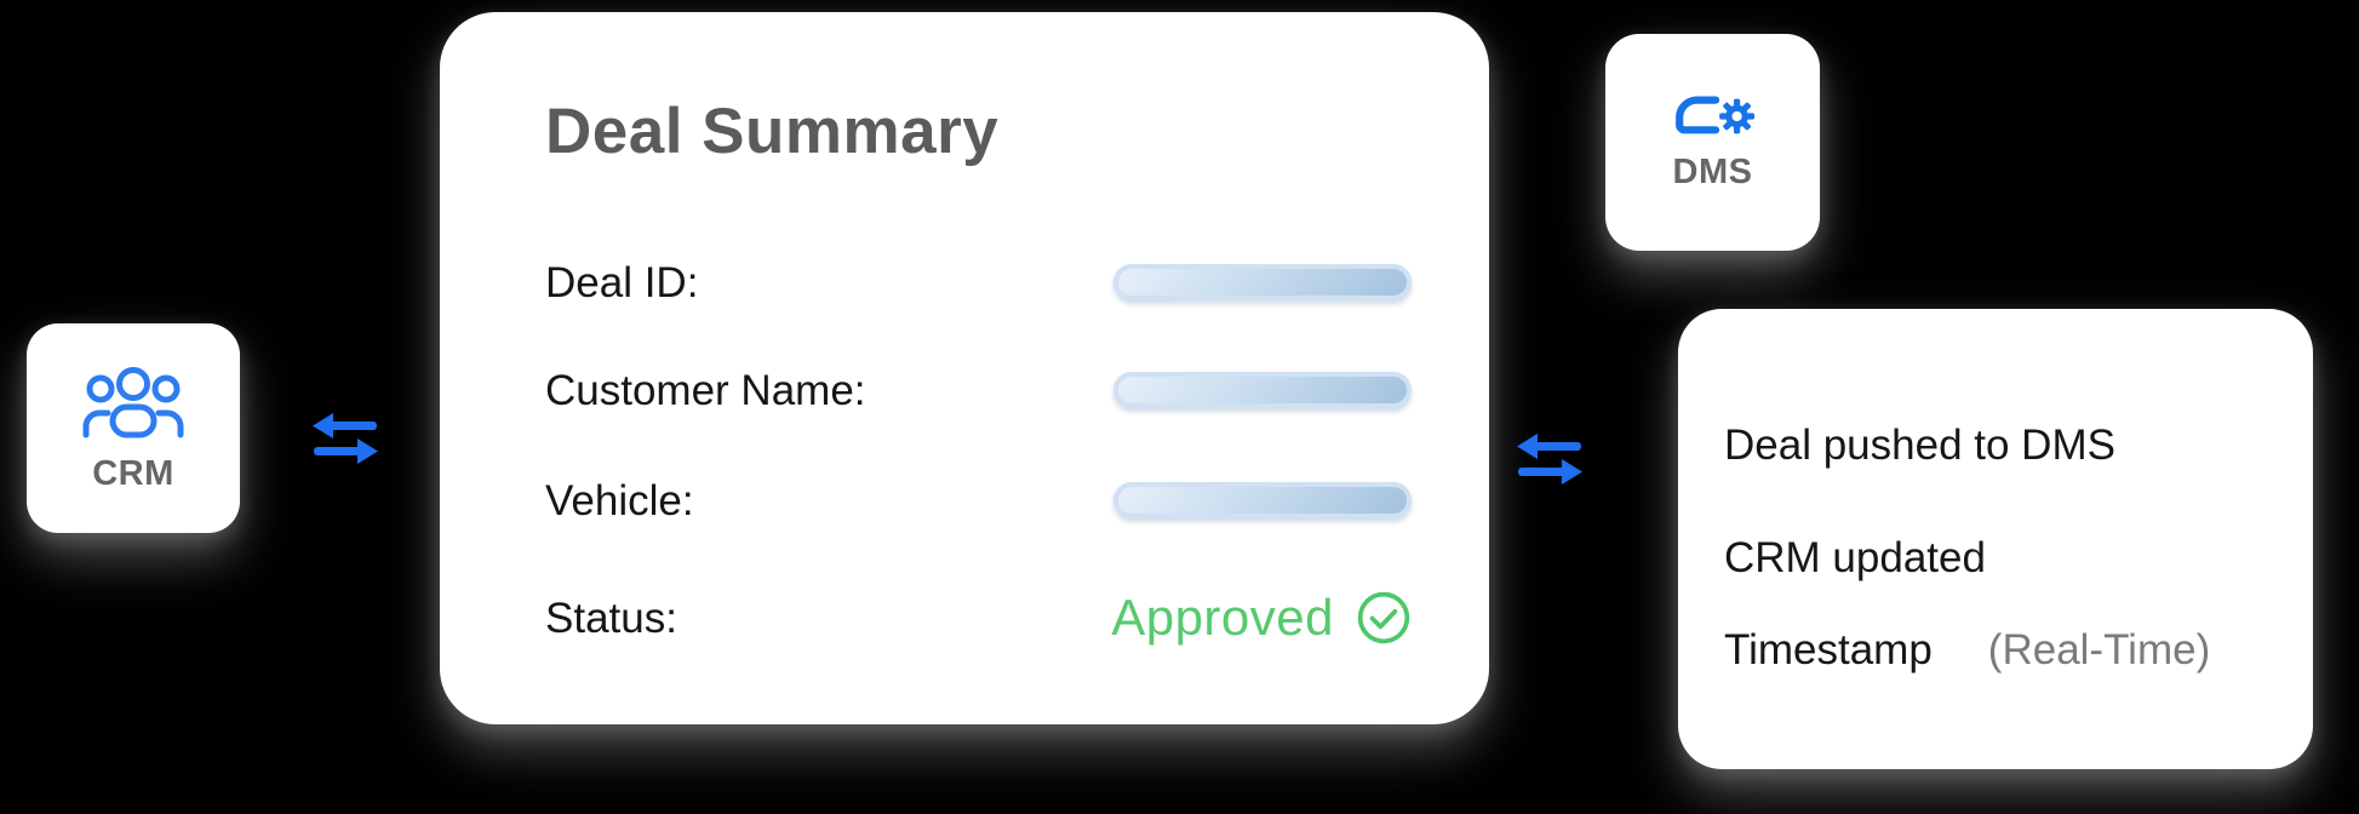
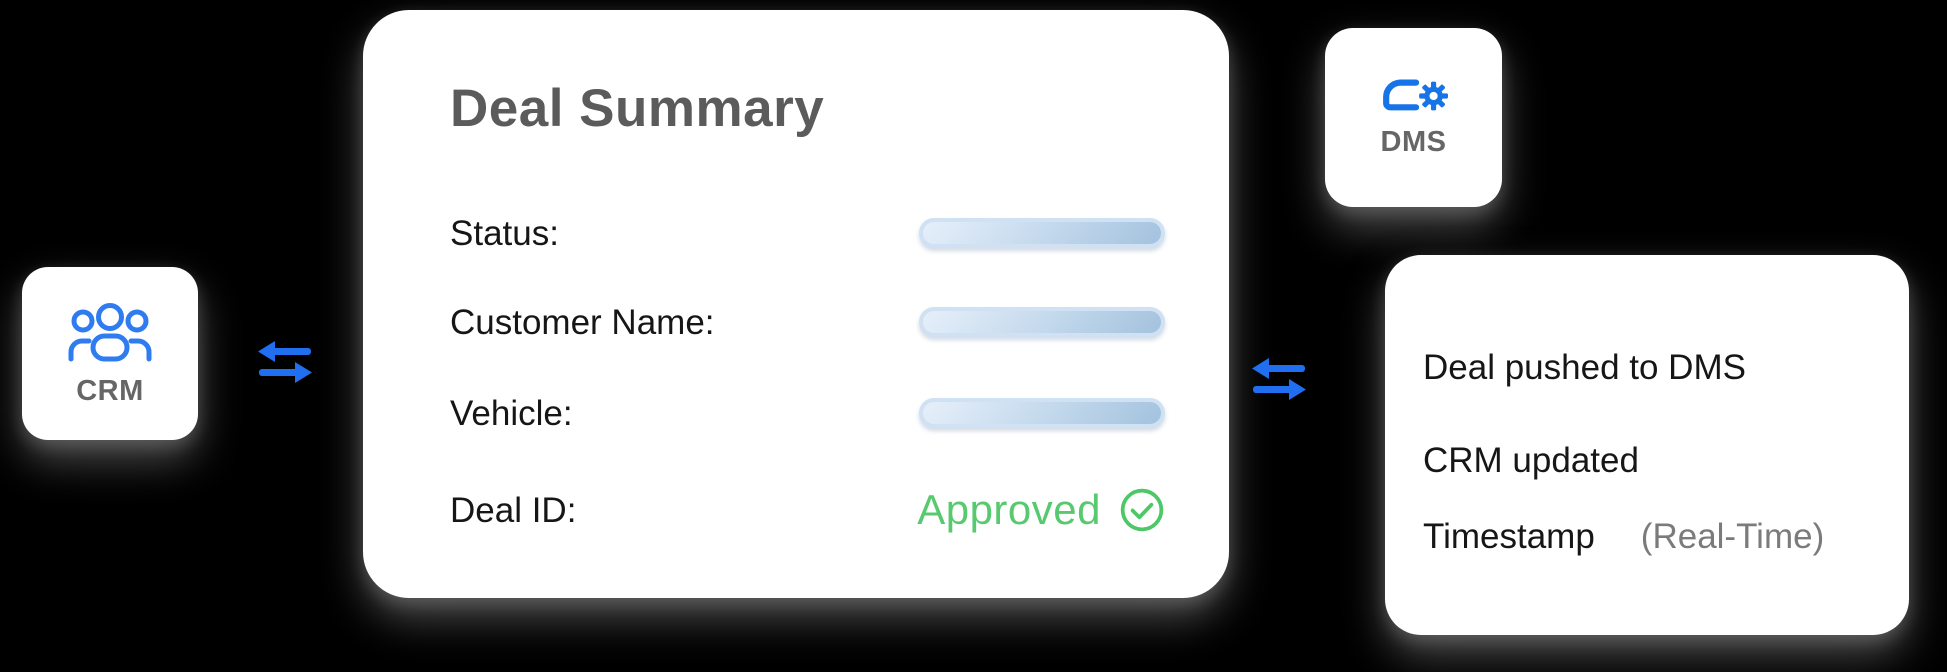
  CRM
  Deal Summary
- Deal ID:
+ Status:
  Customer Name:
  Vehicle:
- Status:
+ Deal ID:
  Approved
  DMS
  Deal pushed to DMS
  CRM updated
  Timestamp (Real-Time)
